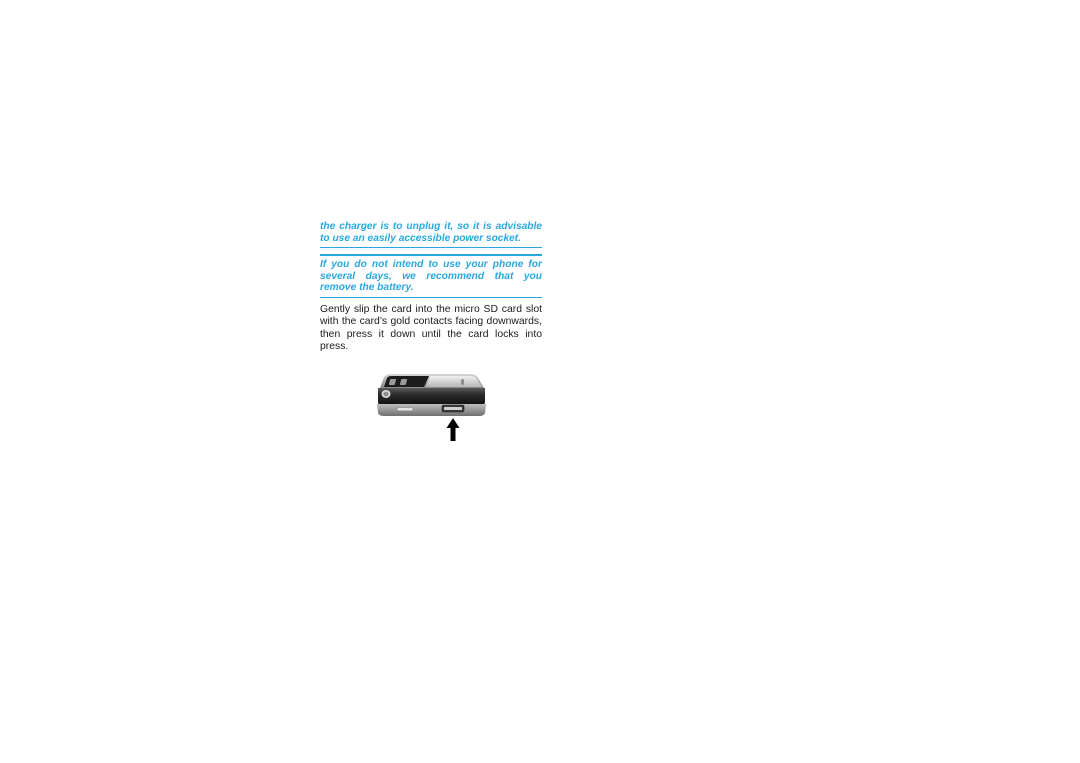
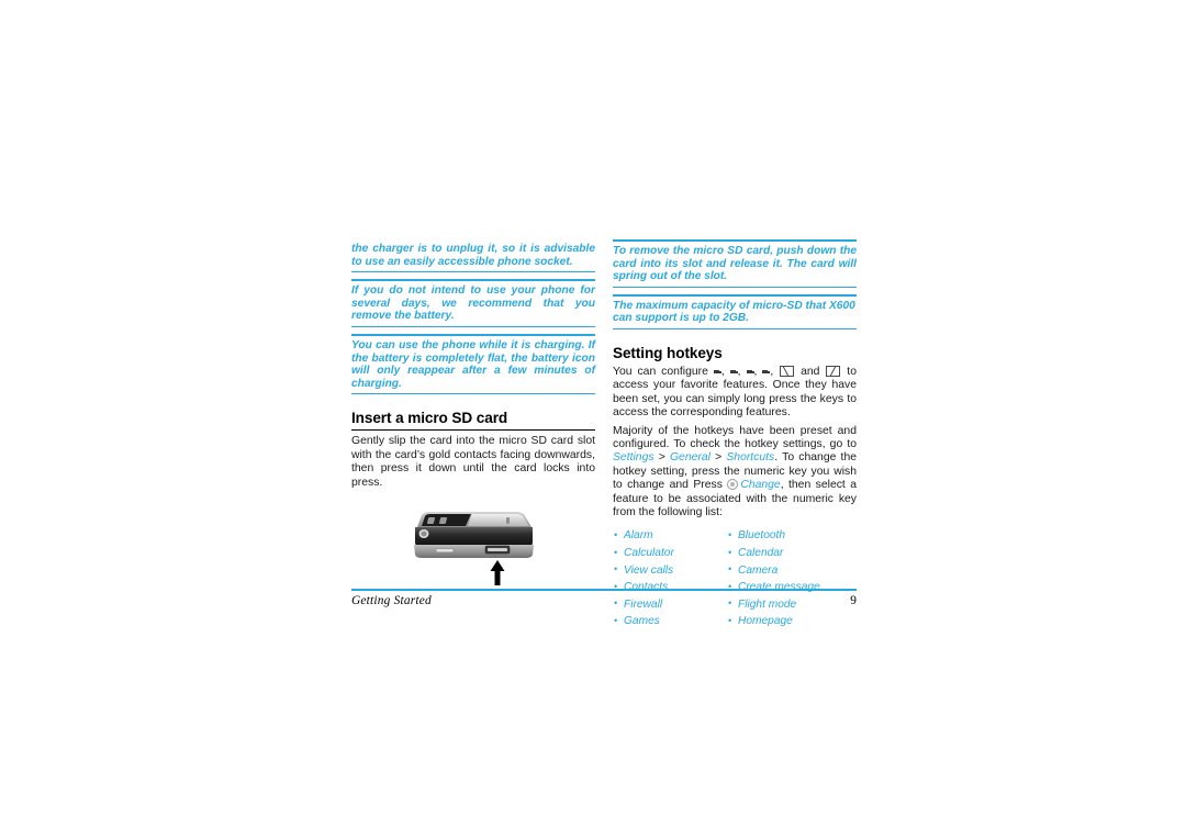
- the charger is to unplug it, so it is advisable to use an easily accessible power socket.
+ the charger is to unplug it, so it is advisable to use an easily accessible phone socket.
  If you do not intend to use your phone for several days, we recommend that you remove the battery.
+ You can use the phone while it is charging. If the battery is completely flat, the battery icon will only reappear after a few minutes of charging.
+ Insert a micro SD card
  Gently slip the card into the micro SD card slot with the card’s gold contacts facing downwards, then press it down until the card locks into press.
+ To remove the micro SD card, push down the card into its slot and release it. The card will spring out of the slot.
+ The maximum capacity of micro-SD that X600 can support is up to 2GB.
+ Setting hotkeys
+ You can configure , , , , and to access your favorite features. Once they have been set, you can simply long press the keys to access the corresponding features.
+ Majority of the hotkeys have been preset and configured. To check the hotkey settings, go to Settings > General > Shortcuts. To change the hotkey setting, press the numeric key you wish to change and Press Change, then select a feature to be associated with the numeric key from the following list:
+ Alarm
+ Calculator
+ View calls
+ Contacts
+ Firewall
+ Games
+ Bluetooth
+ Calendar
+ Camera
+ Create message
+ Flight mode
+ Homepage
+ Getting Started
+ 9
